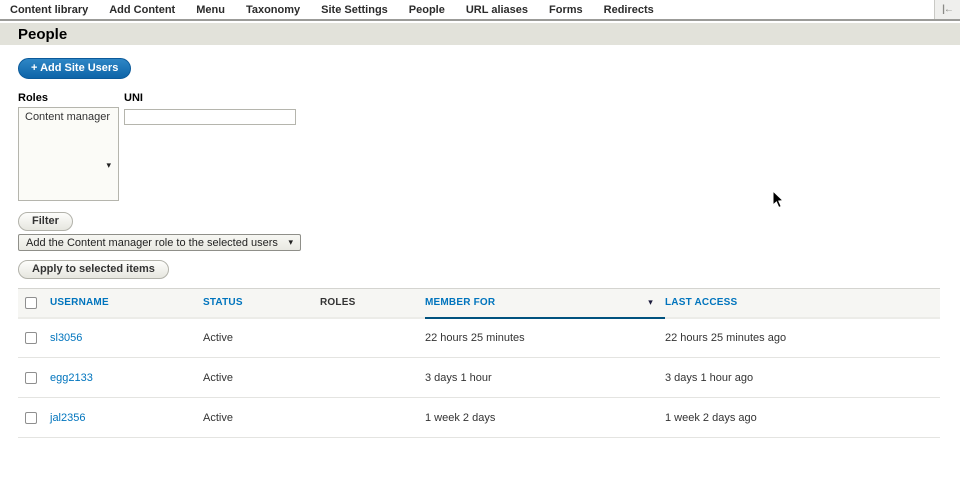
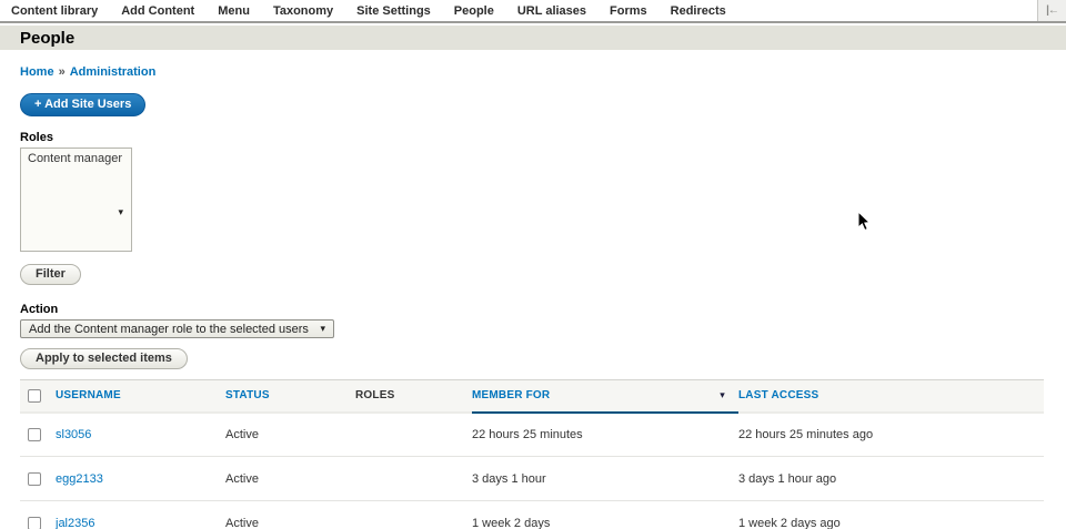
  Content library
  Add Content
  Menu
  Taxonomy
  Site Settings
  People
  URL aliases
  Forms
  Redirects
  |←
  People
+ Home » Administration
  + Add Site Users
  Roles
  Content manager
  ▾
- UNI
  Filter
+ Action
  Add the Content manager role to the selected users
  ▾
  Apply to selected items
  	USERNAME	STATUS	ROLES	MEMBER FOR ▾	LAST ACCESS
  	sl3056	Active		22 hours 25 minutes	22 hours 25 minutes ago
  	egg2133	Active		3 days 1 hour	3 days 1 hour ago
  	jal2356	Active		1 week 2 days	1 week 2 days ago
